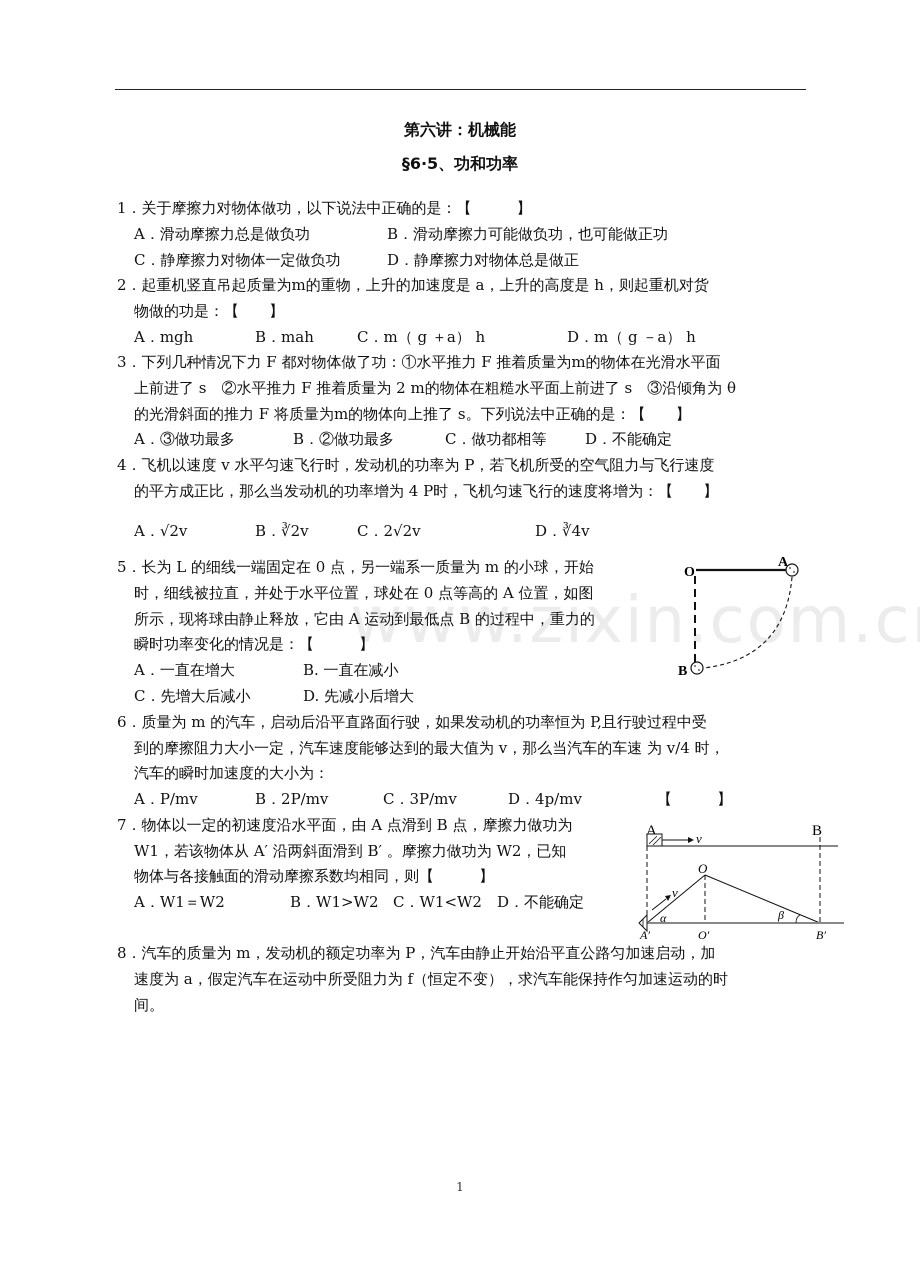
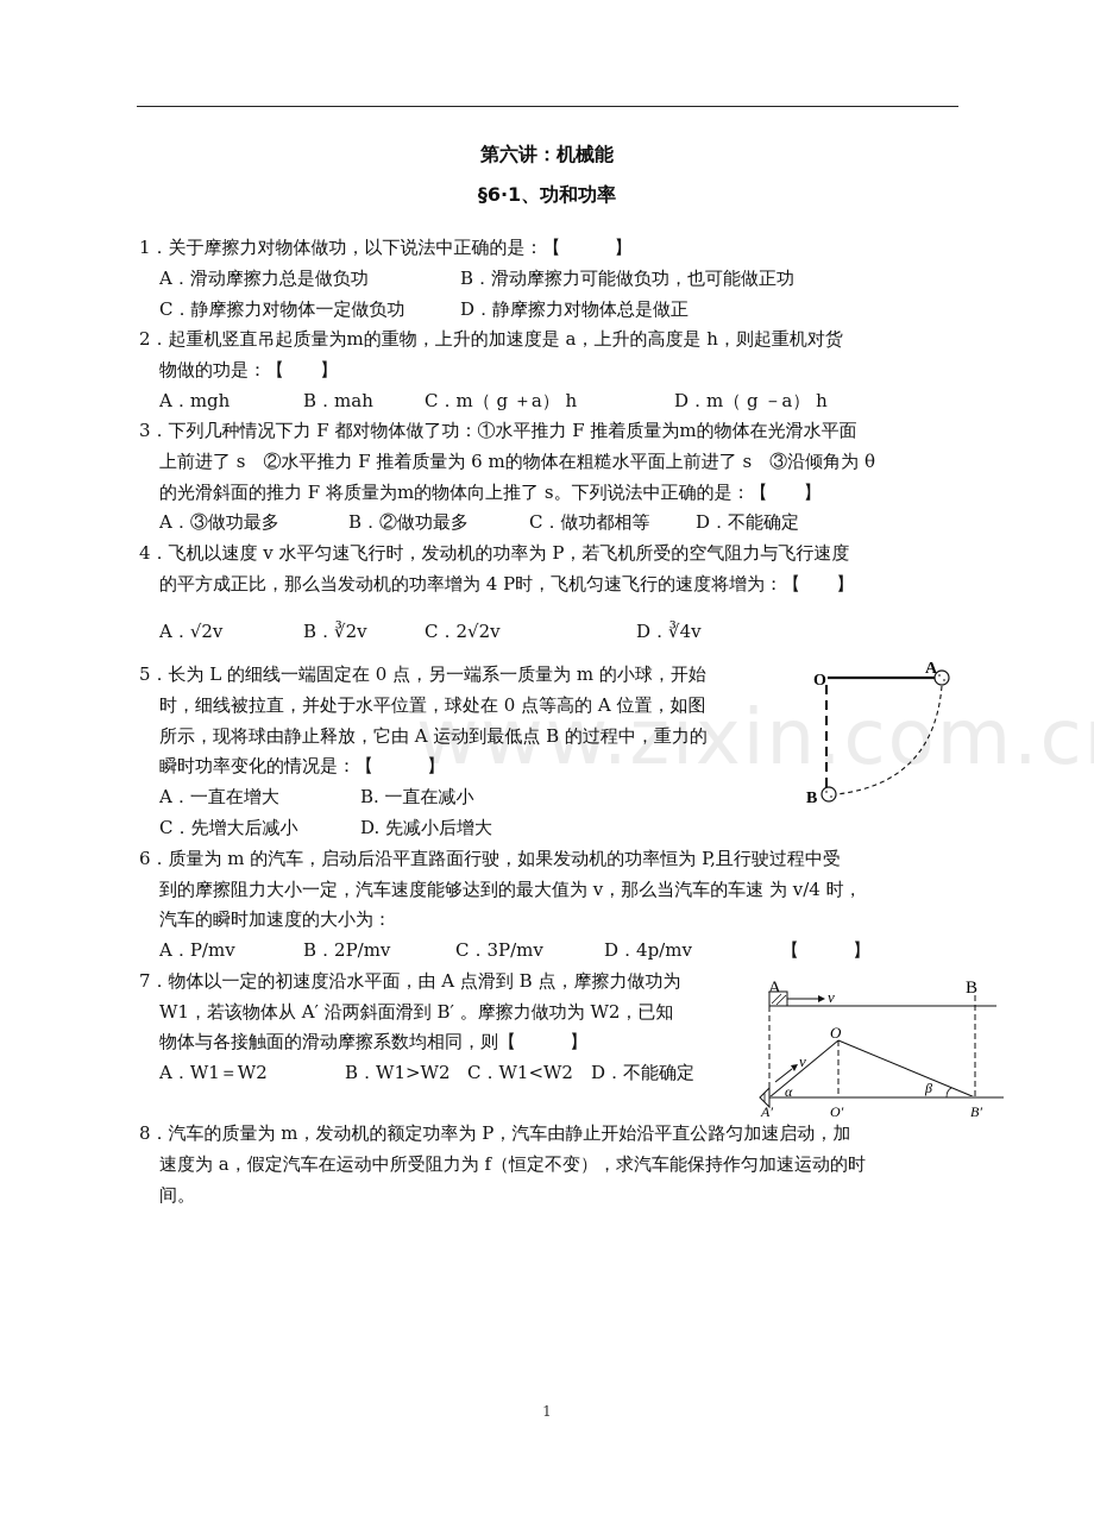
  www.zixin.com.c
  第六讲：机械能
- §6·5、功和功率
+ §6·1、功和功率
  1．关于摩擦力对物体做功，以下说法中正确的是：【 】
  A．滑动摩擦力总是做负功
  B．滑动摩擦力可能做负功，也可能做正功
  C．静摩擦力对物体一定做负功
  D．静摩擦力对物体总是做正
  2．起重机竖直吊起质量为m的重物，上升的加速度是 a，上升的高度是 h，则起重机对货
  物做的功是：【 】
  A．mgh
  B．mah
  C．m（ g ＋a） h
  D．m（ g －a） h
  3．下列几种情况下力 F 都对物体做了功：①水平推力 F 推着质量为m的物体在光滑水平面
- 上前进了 s ②水平推力 F 推着质量为 2 m的物体在粗糙水平面上前进了 s ③沿倾角为 θ
+ 上前进了 s ②水平推力 F 推着质量为 6 m的物体在粗糙水平面上前进了 s ③沿倾角为 θ
  的光滑斜面的推力 F 将质量为m的物体向上推了 s。下列说法中正确的是：【 】
  A．③做功最多
  B．②做功最多
  C．做功都相等
  D．不能确定
  4．飞机以速度 v 水平匀速飞行时，发动机的功率为 P，若飞机所受的空气阻力与飞行速度
  的平方成正比，那么当发动机的功率增为 4 P时，飞机匀速飞行的速度将增为：【 】
  A．√2v
  B．∛2v
  C．2√2v
  D．∛4v
  5．长为 L 的细线一端固定在 0 点，另一端系一质量为 m 的小球，开始
  时，细线被拉直，并处于水平位置，球处在 0 点等高的 A 位置，如图
  所示，现将球由静止释放，它由 A 运动到最低点 B 的过程中，重力的
  瞬时功率变化的情况是：【 】
  A．一直在增大
  B. 一直在减小
  C．先增大后减小
  D. 先减小后增大
  O
  A
  B
  6．质量为 m 的汽车，启动后沿平直路面行驶，如果发动机的功率恒为 P,且行驶过程中受
  到的摩擦阻力大小一定，汽车速度能够达到的最大值为 v，那么当汽车的车速 为 v/4 时，
  汽车的瞬时加速度的大小为：
  A．P/mv
  B．2P/mv
  C．3P/mv
  D．4p/mv
  【 】
  7．物体以一定的初速度沿水平面，由 A 点滑到 B 点，摩擦力做功为
  W1，若该物体从 A′ 沿两斜面滑到 B′ 。摩擦力做功为 W2，已知
  物体与各接触面的滑动摩擦系数均相同，则【 】
  A．W1＝W2
  B．W1>W2
  C．W1<W2
  D．不能确定
  A
  B
  v
  O
  v
  α
  β
  A′
  O′
  B′
  8．汽车的质量为 m，发动机的额定功率为 P，汽车由静止开始沿平直公路匀加速启动，加
  速度为 a，假定汽车在运动中所受阻力为 f（恒定不变），求汽车能保持作匀加速运动的时
  间。
  1
